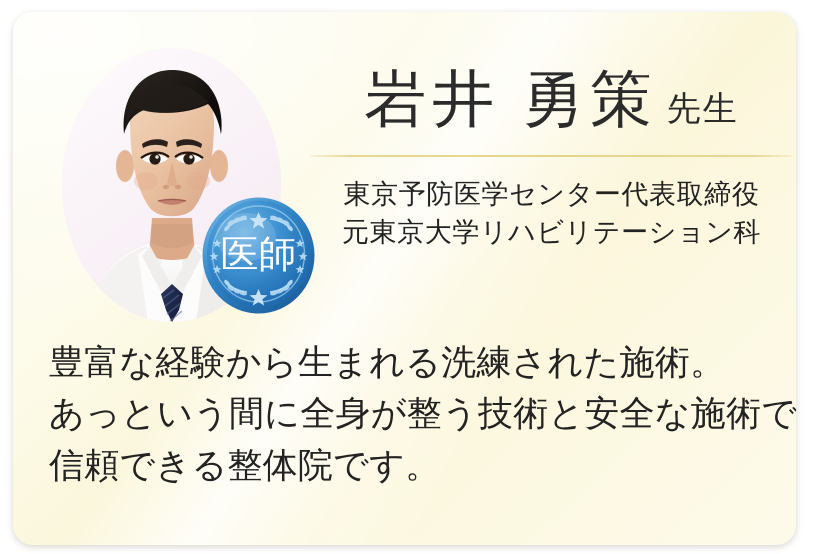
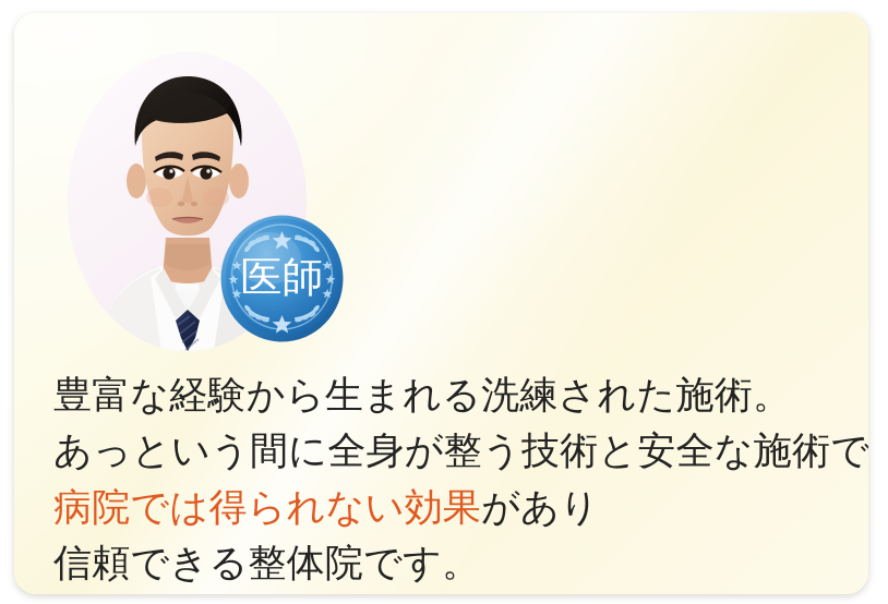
  医師
- 岩井 勇策
- 先生
- 東京予防医学センター代表取締役
- 元東京大学リハビリテーション科
  豊富な経験から生まれる洗練された施術。
  あっという間に全身が整う技術と安全な施術で
+ 病院では得られない効果があり
  信頼できる整体院です。
